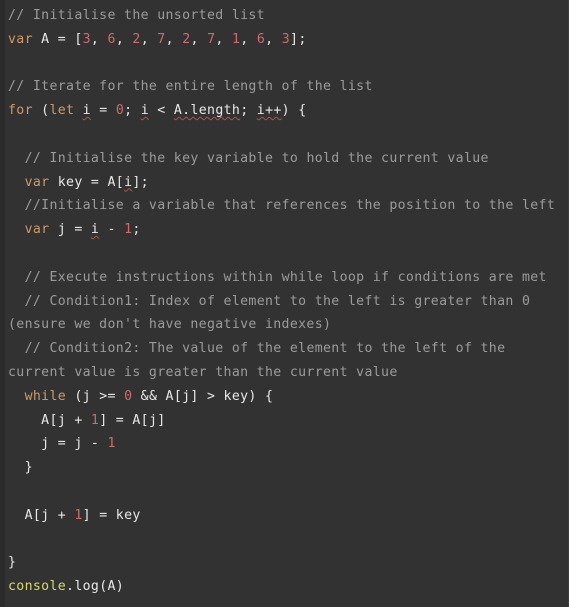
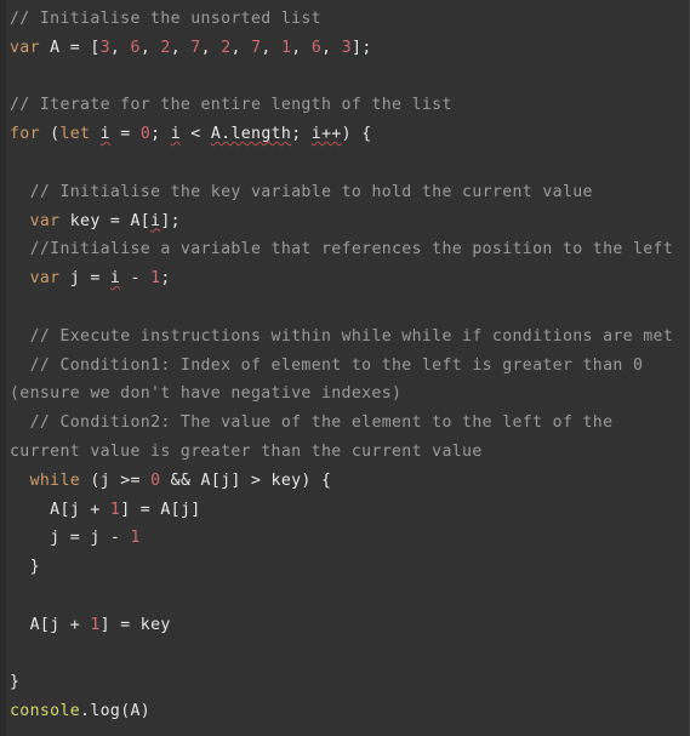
- // Initialise the unsorted list var A = [3, 6, 2, 7, 2, 7, 1, 6, 3]; // Iterate for the entire length of the list for (let i = 0; i < A.length; i++) { // Initialise the key variable to hold the current value var key = A[i]; //Initialise a variable that references the position to the left var j = i - 1; // Execute instructions within while loop if conditions are met // Condition1: Index of element to the left is greater than 0 (ensure we don't have negative indexes) // Condition2: The value of the element to the left of the current value is greater than the current value while (j >= 0 && A[j] > key) { A[j + 1] = A[j] j = j - 1 } A[j + 1] = key } console.log(A)
+ // Initialise the unsorted list var A = [3, 6, 2, 7, 2, 7, 1, 6, 3]; // Iterate for the entire length of the list for (let i = 0; i < A.length; i++) { // Initialise the key variable to hold the current value var key = A[i]; //Initialise a variable that references the position to the left var j = i - 1; // Execute instructions within while while if conditions are met // Condition1: Index of element to the left is greater than 0 (ensure we don't have negative indexes) // Condition2: The value of the element to the left of the current value is greater than the current value while (j >= 0 && A[j] > key) { A[j + 1] = A[j] j = j - 1 } A[j + 1] = key } console.log(A)
